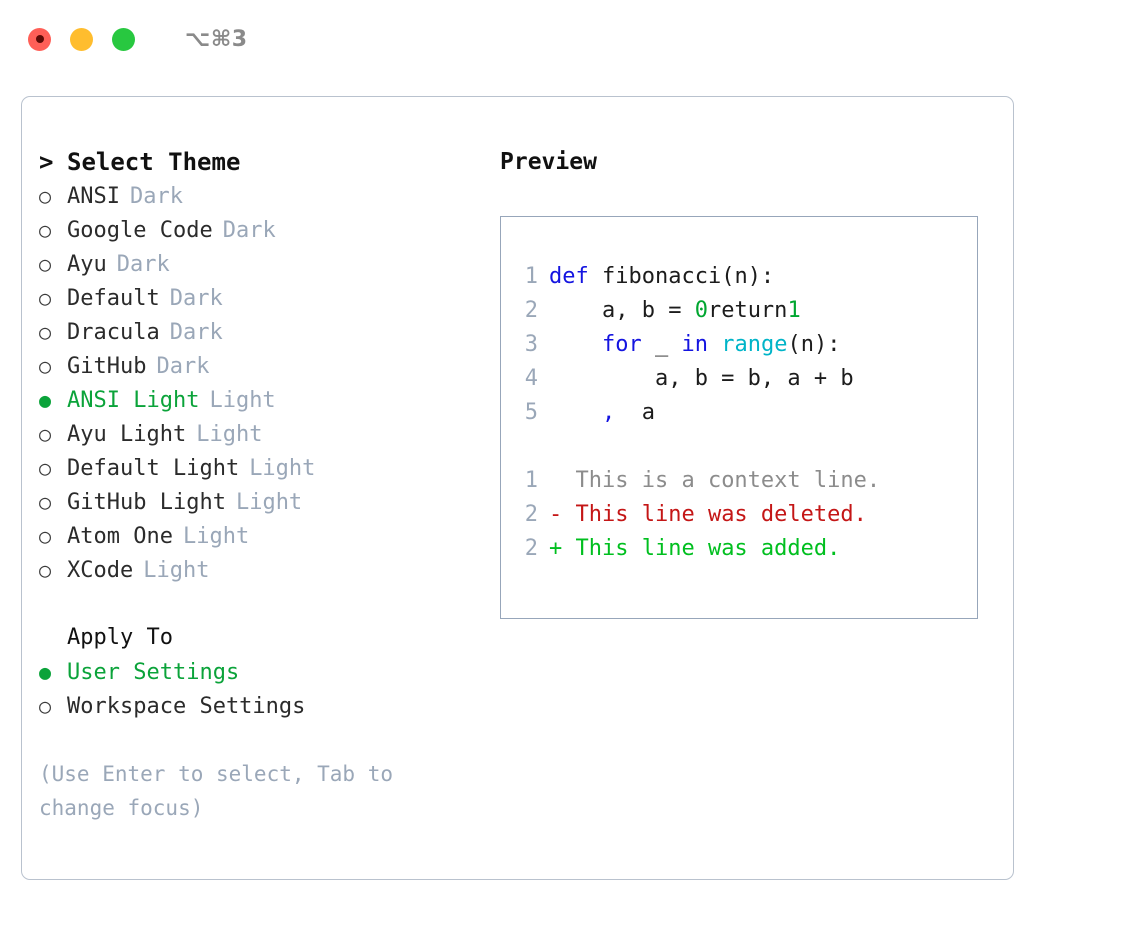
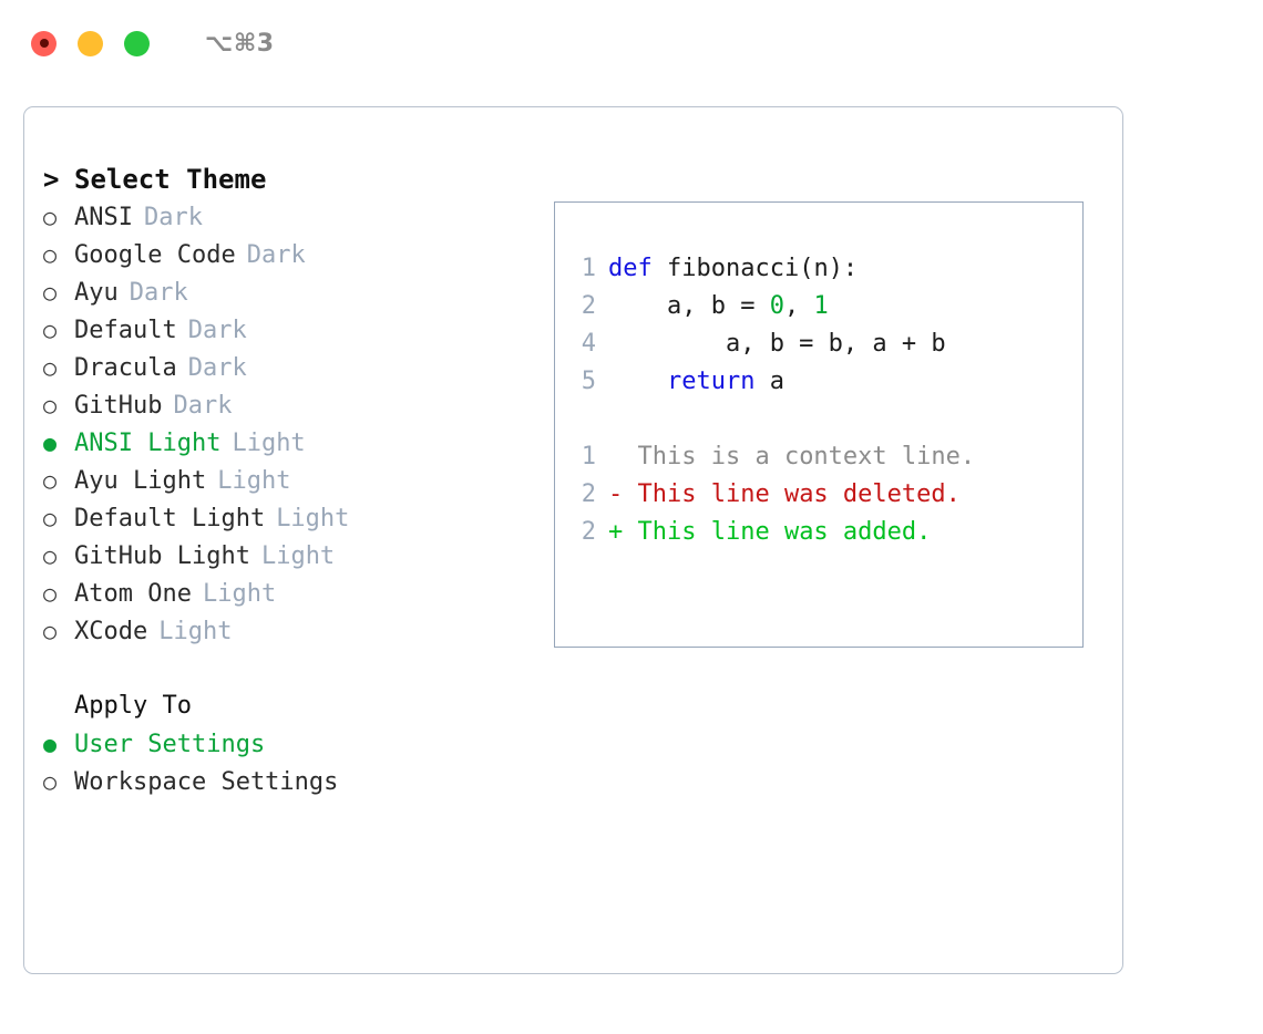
  ⌥⌘3
  >
  Select Theme
  ○
  ANSI
  Dark
  ○
  Google Code
  Dark
  ○
  Ayu
  Dark
  ○
  Default
  Dark
  ○
  Dracula
  Dark
  ○
  GitHub
  Dark
  ●
  ANSI Light
  Light
  ○
  Ayu Light
  Light
  ○
  Default Light
  Light
  ○
  GitHub Light
  Light
  ○
  Atom One
  Light
  ○
  XCode
  Light
  Apply To
  ●
  User Settings
  ○
  Workspace Settings
- (Use Enter to select, Tab to change focus)
- Preview
  1
  def fibonacci(n):
  2
- a, b = 0return1
+ a, b = 0, 1
- 3
- for _ in range(n):
  4
  a, b = b, a + b
  5
- , a
+ return a
  1
  This is a context line.
  2
  - This line was deleted.
  2
  + This line was added.
